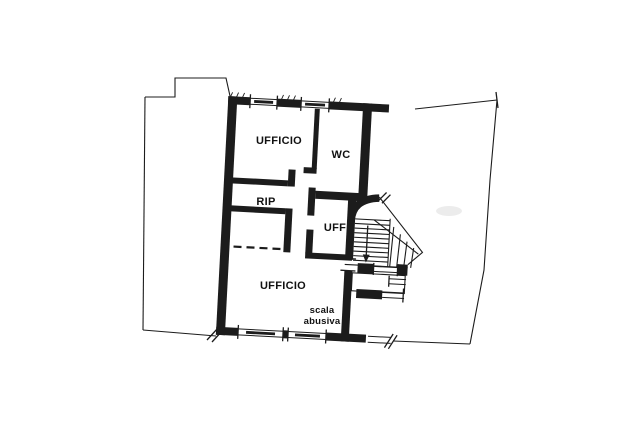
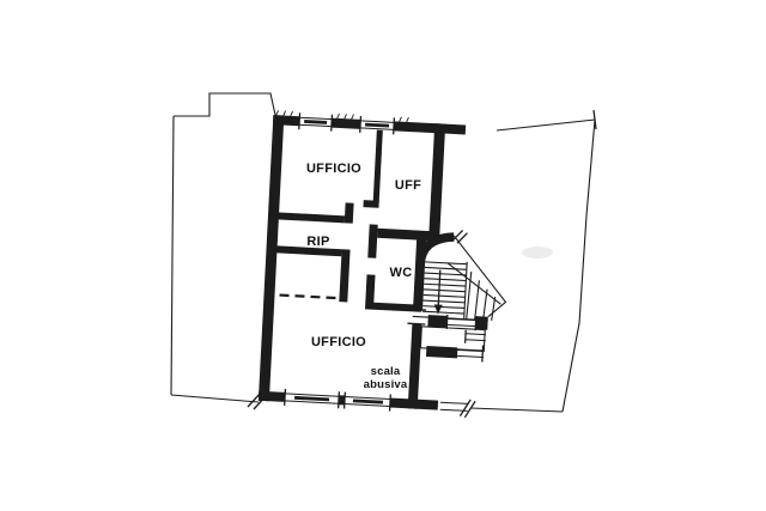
  UFFICIO
- WC
+ UFF
  RIP
- UFF
+ WC
  UFFICIO
  scala
  abusiva
